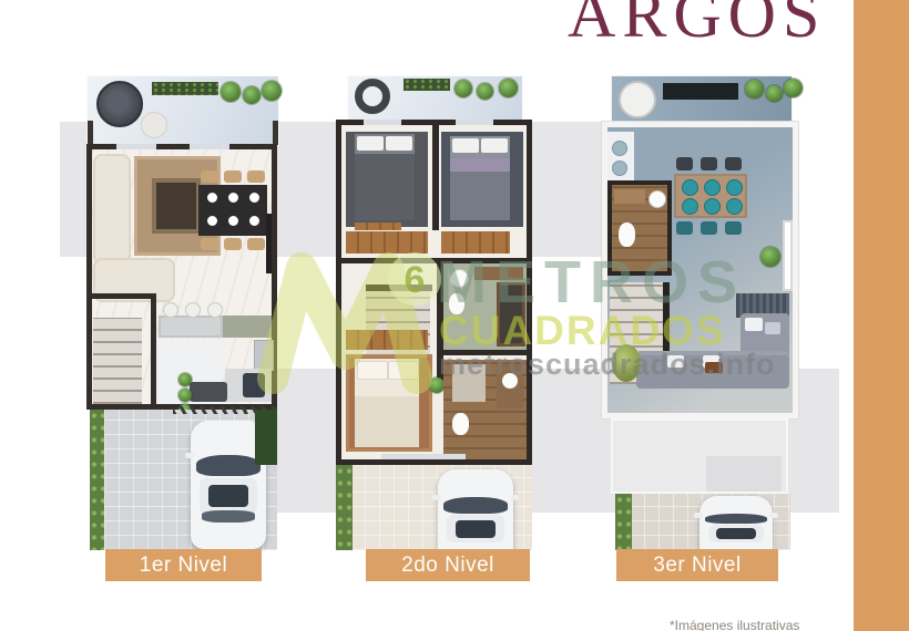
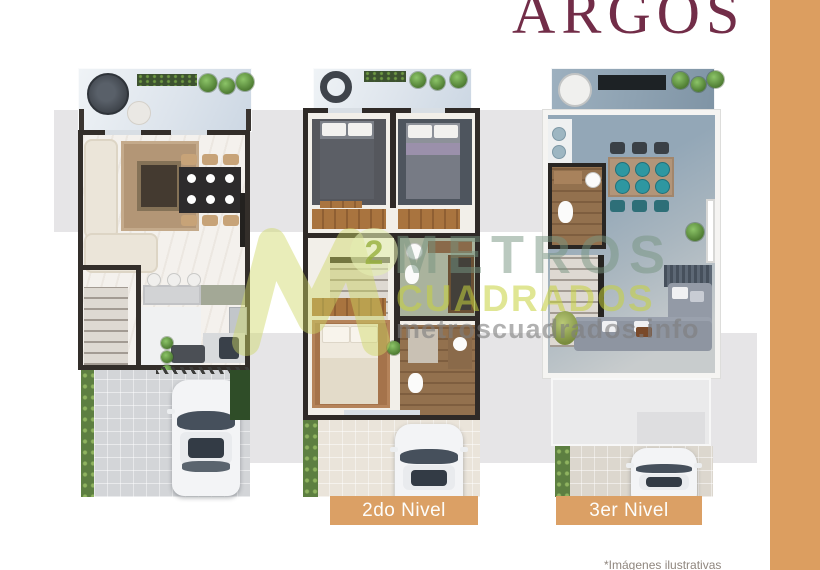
- 6
+ 2
  METROS
  CUADRADOS
  metroscuadrados.info
- 1er Nivel
  2do Nivel
  3er Nivel
  ARGOS
  *Imágenes ilustrativas
